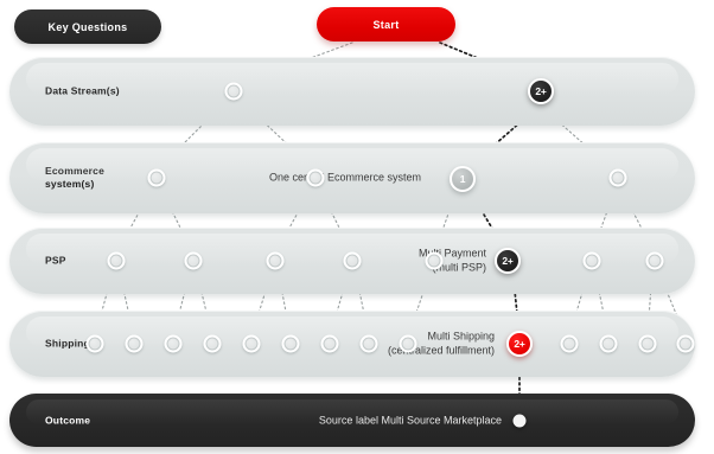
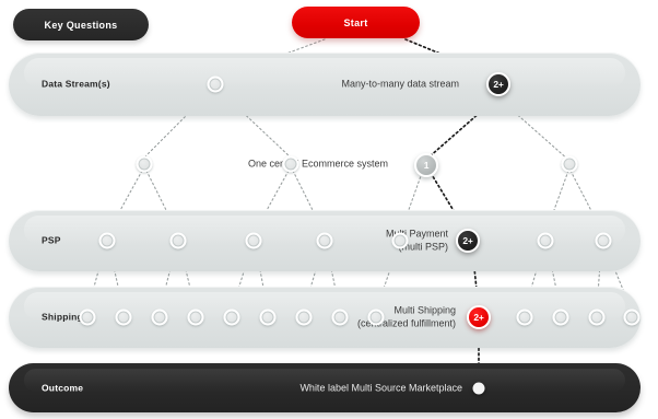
  Key Questions
  Start
+ Many-to-many data stream
  2+
- system(s)
  One ce Ecommerce system
  1
  ulti PSP)
  2+
  Multi Shipping
  (cealized fulfillment)
  2+
- Source label Multi Source Marketplace
+ White label Multi Source Marketplace
